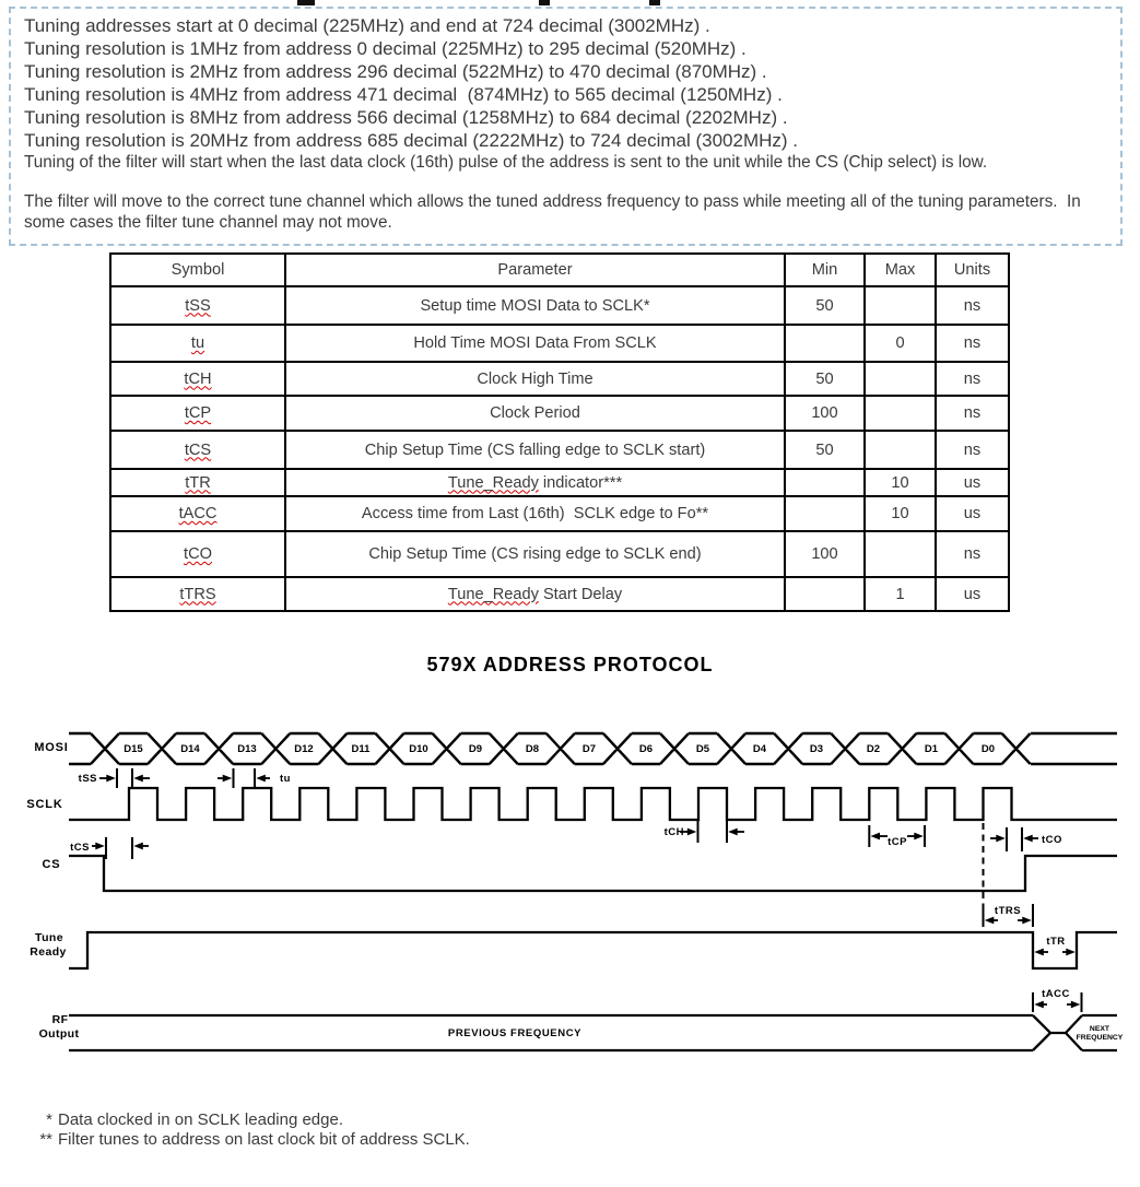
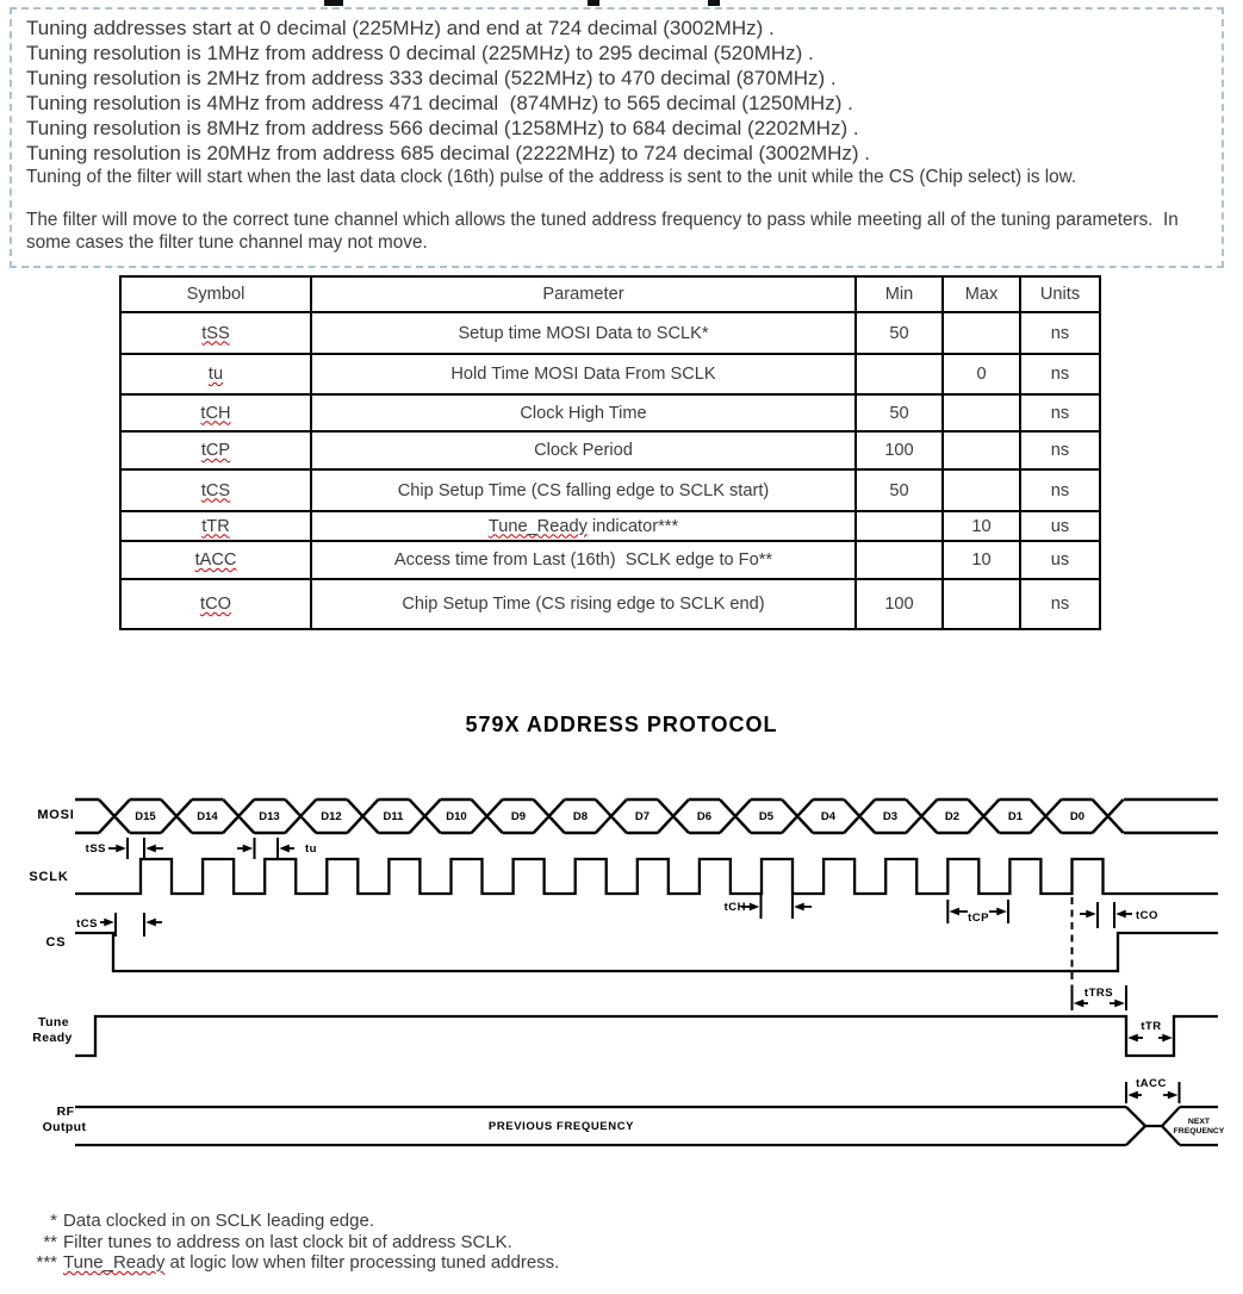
  Tuning addresses start at 0 decimal (225MHz) and end at 724 decimal (3002MHz) .
  Tuning resolution is 1MHz from address 0 decimal (225MHz) to 295 decimal (520MHz) .
- Tuning resolution is 2MHz from address 296 decimal (522MHz) to 470 decimal (870MHz) .
+ Tuning resolution is 2MHz from address 333 decimal (522MHz) to 470 decimal (870MHz) .
  Tuning resolution is 4MHz from address 471 decimal (874MHz) to 565 decimal (1250MHz) .
  Tuning resolution is 8MHz from address 566 decimal (1258MHz) to 684 decimal (2202MHz) .
  Tuning resolution is 20MHz from address 685 decimal (2222MHz) to 724 decimal (3002MHz) .
  Tuning of the filter will start when the last data clock (16th) pulse of the address is sent to the unit while the CS (Chip select) is low.
  The filter will move to the correct tune channel which allows the tuned address frequency to pass while meeting all of the tuning parameters. In some cases the filter tune channel may not move.
  Symbol	Parameter	Min	Max	Units
  tSS	Setup time MOSI Data to SCLK*	50		ns
  tu	Hold Time MOSI Data From SCLK		0	ns
  tCH	Clock High Time	50		ns
  tCP	Clock Period	100		ns
  tCS	Chip Setup Time (CS falling edge to SCLK start)	50		ns
  tTR	Tune_Ready indicator***		10	us
  tACC	Access time from Last (16th) SCLK edge to Fo**		10	us
  tCO	Chip Setup Time (CS rising edge to SCLK end)	100		ns
- tTRS	Tune_Ready Start Delay		1	us
  579X ADDRESS PROTOCOL
  MOSI
  SCLK
  CS
  Tune
  Ready
  RF
  Output
  D15
  D14
  D13
  D12
  D11
  D10
  D9
  D8
  D7
  D6
  D5
  D4
  D3
  D2
  D1
  D0
  tSS
  tu
  tCS
  tCH
  tCP
  tCO
  tTRS
  tTR
  tACC
  PREVIOUS FREQUENCY
  *
  Data clocked in on SCLK leading edge.
  **
  Filter tunes to address on last clock bit of address SCLK.
+ ***
+ Tune_Ready at logic low when filter processing tuned address.
